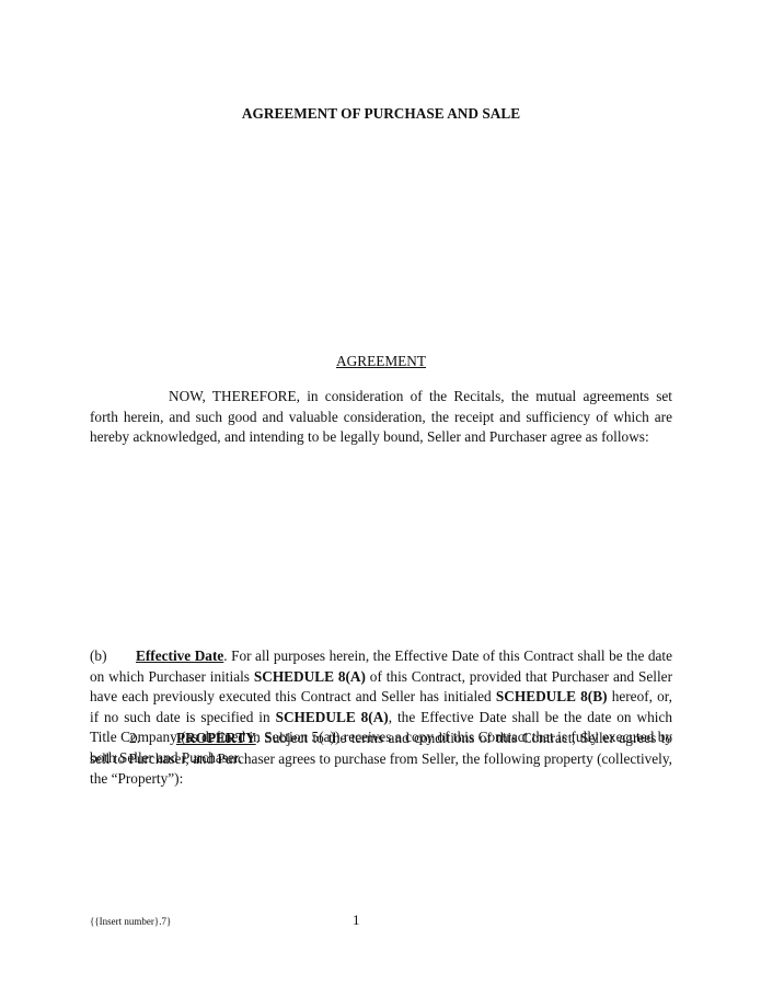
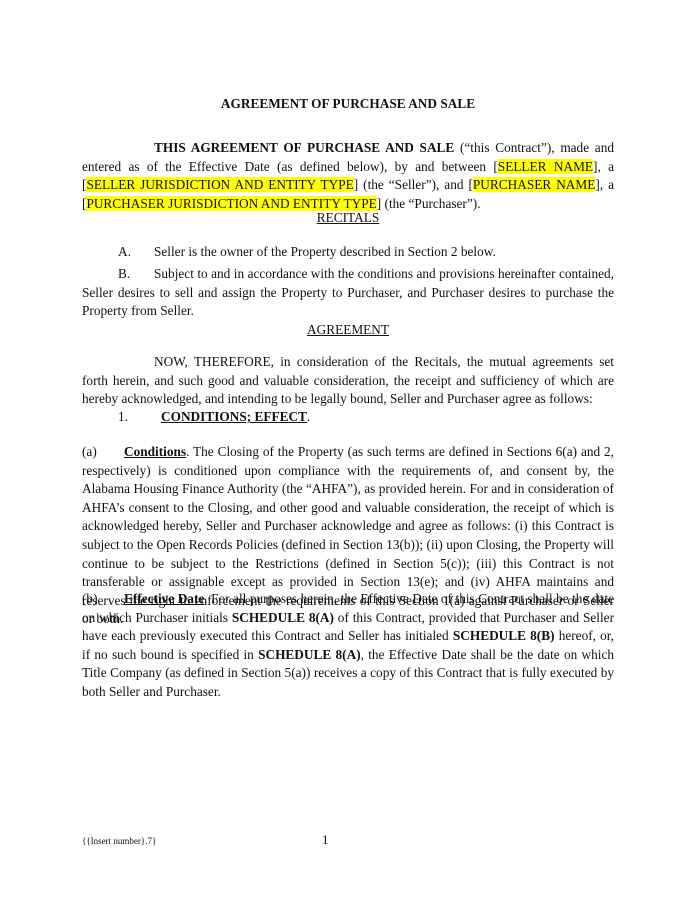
  AGREEMENT OF PURCHASE AND SALE
+ THIS AGREEMENT OF PURCHASE AND SALE (“this Contract”), made and entered as of the Effective Date (as defined below), by and between [SELLER NAME], a [SELLER JURISDICTION AND ENTITY TYPE] (the “Seller”), and [PURCHASER NAME], a [PURCHASER JURISDICTION AND ENTITY TYPE] (the “Purchaser”).
+ RECITALS
+ A. Seller is the owner of the Property described in Section 2 below.
+ B. Subject to and in accordance with the conditions and provisions hereinafter contained, Seller desires to sell and assign the Property to Purchaser, and Purchaser desires to purchase the Property from Seller.
  AGREEMENT
  NOW, THEREFORE, in consideration of the Recitals, the mutual agreements set forth herein, and such good and valuable consideration, the receipt and sufficiency of which are hereby acknowledged, and intending to be legally bound, Seller and Purchaser agree as follows:
+ 1. CONDITIONS; EFFECT.
+ (a) Conditions. The Closing of the Property (as such terms are defined in Sections 6(a) and 2, respectively) is conditioned upon compliance with the requirements of, and consent by, the Alabama Housing Finance Authority (the “AHFA”), as provided herein. For and in consideration of AHFA’s consent to the Closing, and other good and valuable consideration, the receipt of which is acknowledged hereby, Seller and Purchaser acknowledge and agree as follows: (i) this Contract is subject to the Open Records Policies (defined in Section 13(b)); (ii) upon Closing, the Property will continue to be subject to the Restrictions (defined in Section 5(c)); (iii) this Contract is not transferable or assignable except as provided in Section 13(e); and (iv) AHFA maintains and reserves the right to enforcement the requirements of this Section 1(a) against Purchaser or Seller or both.
- (b) Effective Date. For all purposes herein, the Effective Date of this Contract shall be the date on which Purchaser initials SCHEDULE 8(A) of this Contract, provided that Purchaser and Seller have each previously executed this Contract and Seller has initialed SCHEDULE 8(B) hereof, or, if no such date is specified in SCHEDULE 8(A), the Effective Date shall be the date on which Title Company (as defined in Section 5(a)) receives a copy of this Contract that is fully executed by both Seller and Purchaser.
+ (b) Effective Date. For all purposes herein, the Effective Date of this Contract shall be the date on which Purchaser initials SCHEDULE 8(A) of this Contract, provided that Purchaser and Seller have each previously executed this Contract and Seller has initialed SCHEDULE 8(B) hereof, or, if no such bound is specified in SCHEDULE 8(A), the Effective Date shall be the date on which Title Company (as defined in Section 5(a)) receives a copy of this Contract that is fully executed by both Seller and Purchaser.
- 2. PROPERTY. Subject to the terms and conditions of this Contract, Seller agrees to sell to Purchaser, and Purchaser agrees to purchase from Seller, the following property (collectively, the “Property”):
  {{Insert number}.7}
  1
